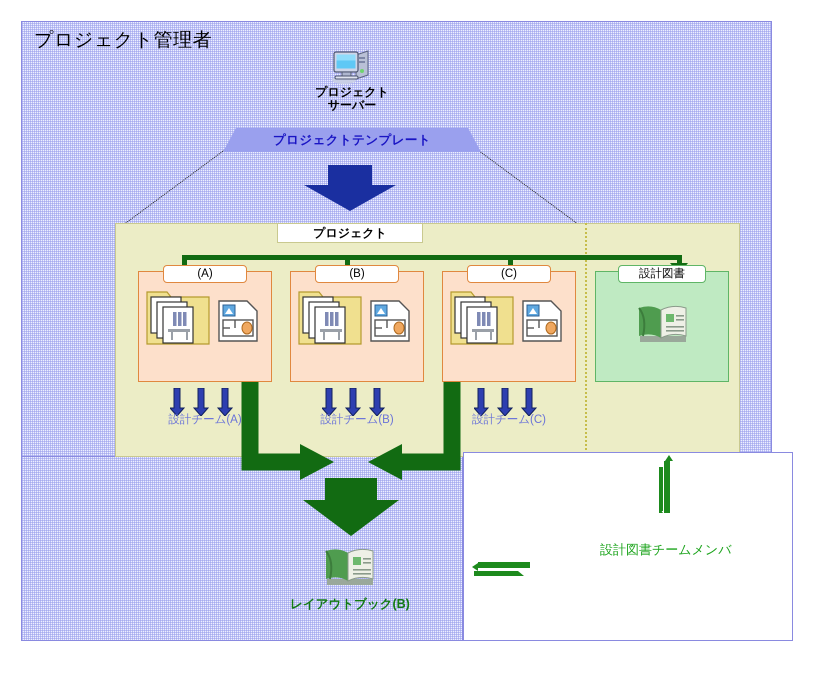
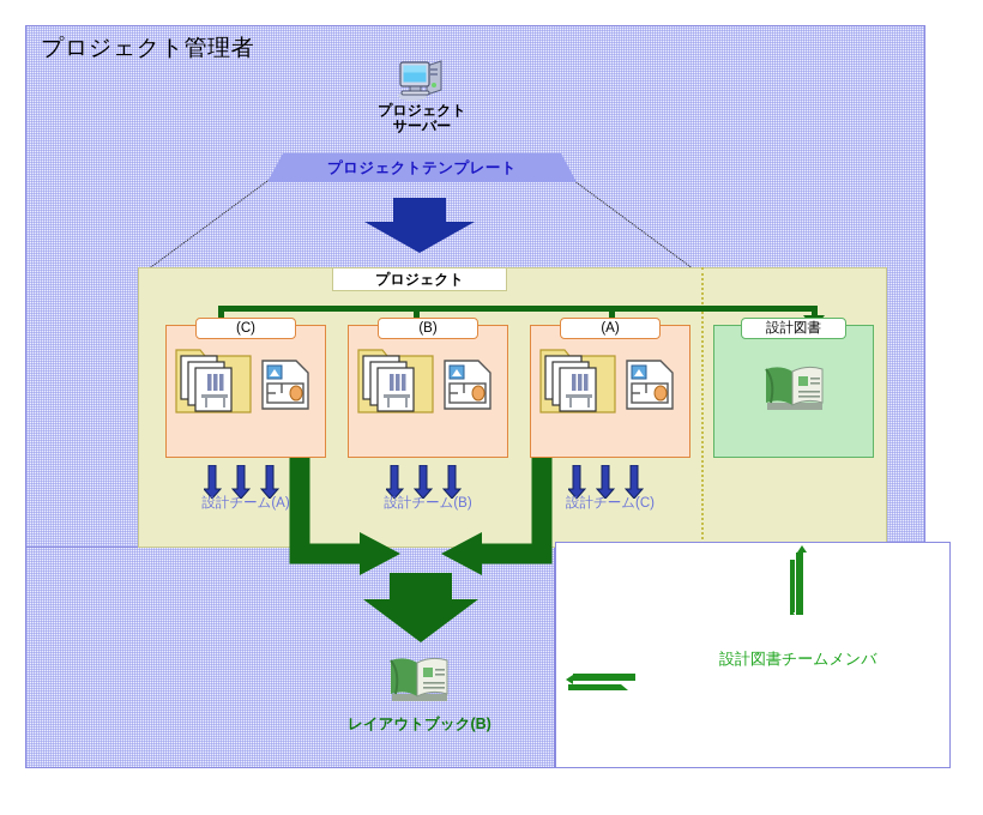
  プロジェクト管理者
  プロジェクト
  サーバー
  プロジェクトテンプレート
  プロジェクト
- (A)
+ (C)
  設計チーム(A)
  (B)
  設計チーム(B)
- (C)
+ (A)
  設計チーム(C)
  設計図書
  レイアウトブック(B)
  設計図書チームメンバ
